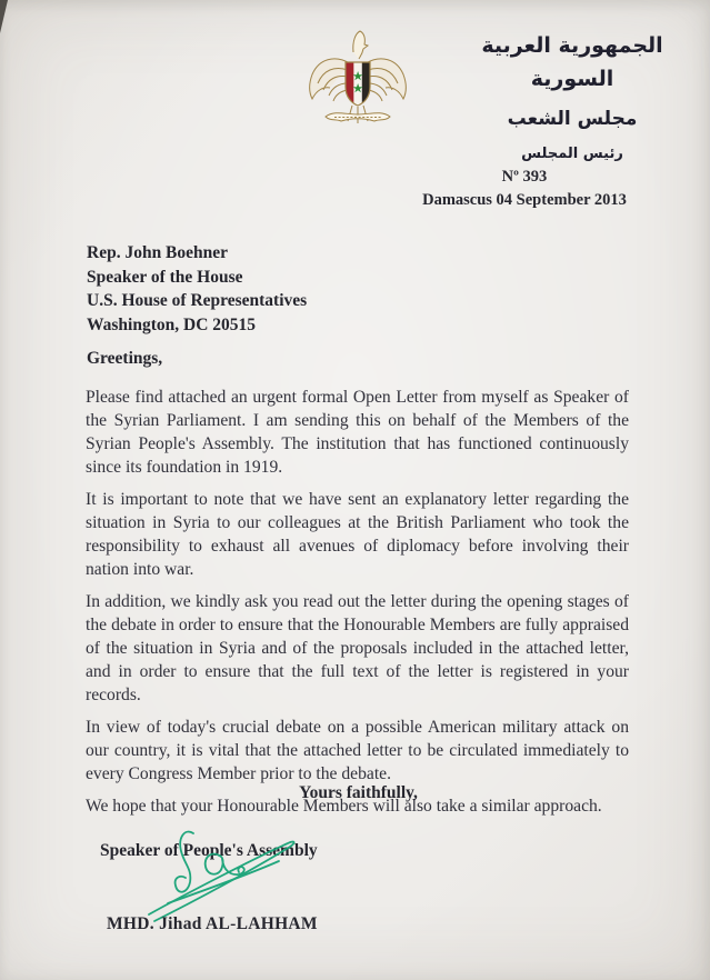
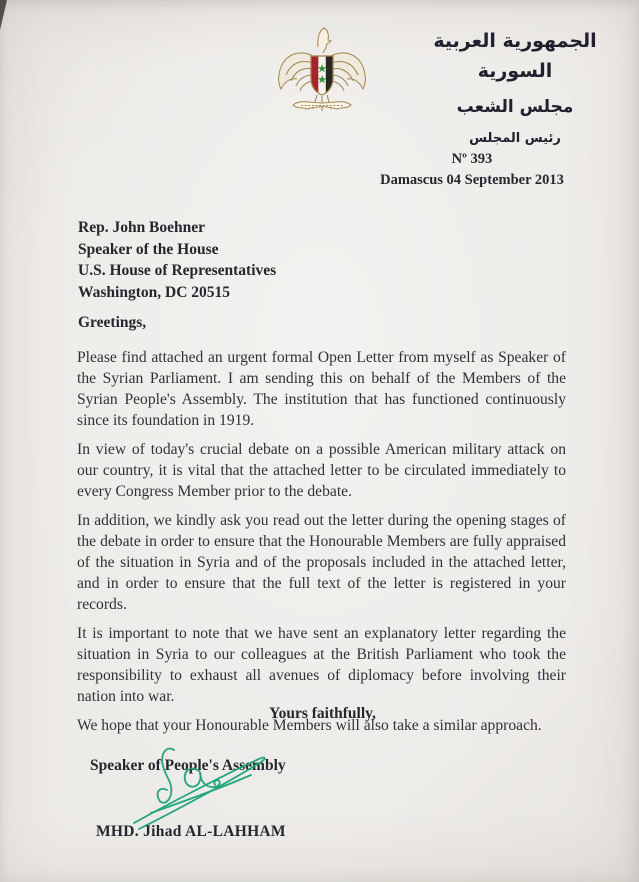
  الجمهورية العربية السورية
  مجلس الشعب
  رئيس المجلس
  Nº 393
  Damascus 04 September 2013
  Rep. John Boehner
  Speaker of the House
  U.S. House of Representatives
  Washington, DC 20515
  Greetings,
  Please find attached an urgent formal Open Letter from myself as Speaker of the Syrian Parliament. I am sending this on behalf of the Members of the Syrian People's Assembly. The institution that has functioned continuously since its foundation in 1919.
- It is important to note that we have sent an explanatory letter regarding the situation in Syria to our colleagues at the British Parliament who took the responsibility to exhaust all avenues of diplomacy before involving their nation into war.
+ In view of today's crucial debate on a possible American military attack on our country, it is vital that the attached letter to be circulated immediately to every Congress Member prior to the debate.
  In addition, we kindly ask you read out the letter during the opening stages of the debate in order to ensure that the Honourable Members are fully appraised of the situation in Syria and of the proposals included in the attached letter, and in order to ensure that the full text of the letter is registered in your records.
- In view of today's crucial debate on a possible American military attack on our country, it is vital that the attached letter to be circulated immediately to every Congress Member prior to the debate.
+ It is important to note that we have sent an explanatory letter regarding the situation in Syria to our colleagues at the British Parliament who took the responsibility to exhaust all avenues of diplomacy before involving their nation into war.
  We hope that your Honourable Members will also take a similar approach.
  Yours faithfully,
  Speaker of People's Assembly
  MHD. Jihad AL-LAHHAM
